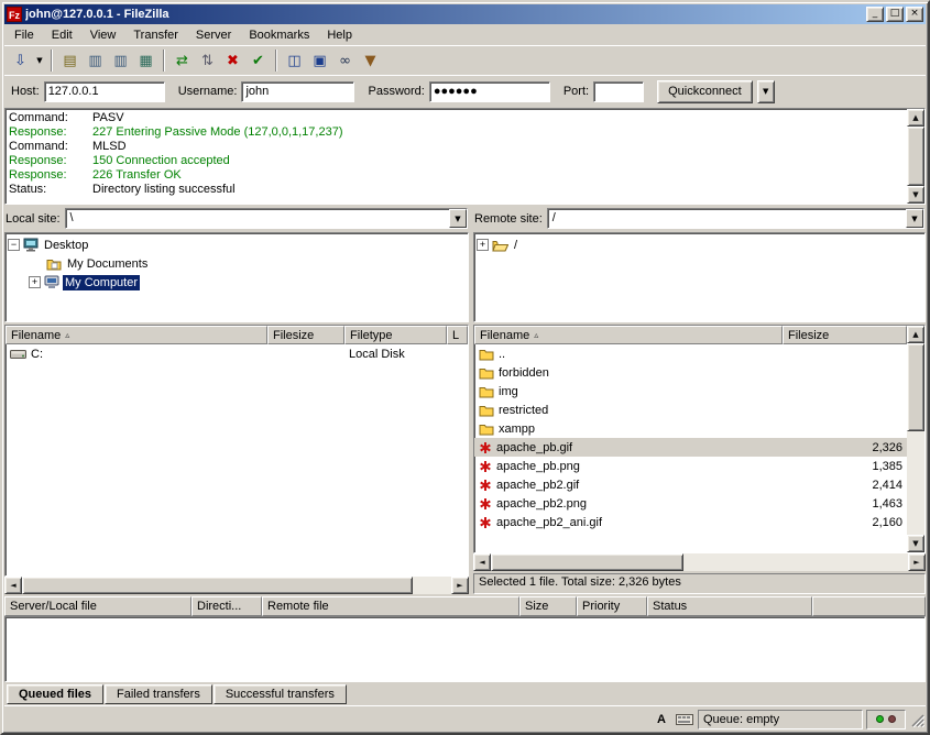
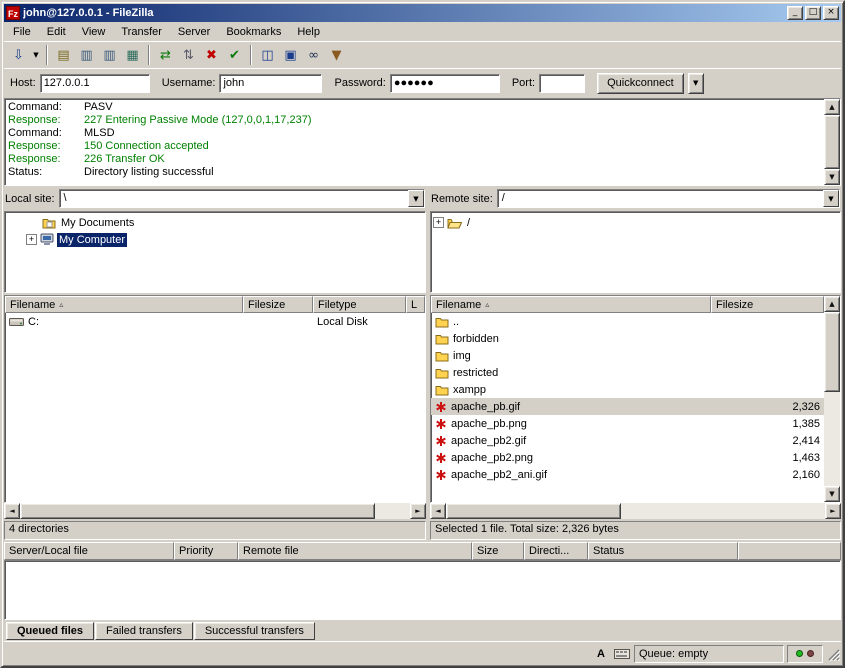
  Fz
  john@127.0.0.1 - FileZilla
  _
  □
  ×
  File
  Edit
  View
  Transfer
  Server
  Bookmarks
  Help
  ⇩
  ▼
  ▤
  ▥
  ▥
  ▦
  ⇄
  ⇅
  ✖
  ✔
  ◫
  ▣
  ∞
  ▼
  Host:
  127.0.0.1
  Username:
  john
  Password:
  ●●●●●●
  Port:
  Quickconnect
  ▼
  Command:
  PASV
  Response:
  227 Entering Passive Mode (127,0,0,1,17,237)
  Command:
  MLSD
  Response:
  150 Connection accepted
  Response:
  226 Transfer OK
  Status:
  Directory listing successful
  ▲
  ▼
  Local site:
  \
  ▼
- −
- Desktop
  My Documents
  +
  My Computer
  Filename
  ▵
  Filesize
  Filetype
  L
  C:
  Local Disk
  ◄
  ►
+ 4 directories
  Remote site:
  /
  ▼
  +
  /
  Filename
  ▵
  Filesize
  ..
  forbidden
  img
  restricted
  xampp
  apache_pb.gif
  2,326
  apache_pb.png
  1,385
  apache_pb2.gif
  2,414
  apache_pb2.png
  1,463
  apache_pb2_ani.gif
  2,160
  ▲
  ▼
  ◄
  ►
  Selected 1 file. Total size: 2,326 bytes
  Server/Local file
- Directi...
+ Priority
  Remote file
  Size
- Priority
+ Directi...
  Status
  Queued files
  Failed transfers
  Successful transfers
  A
  Queue: empty
